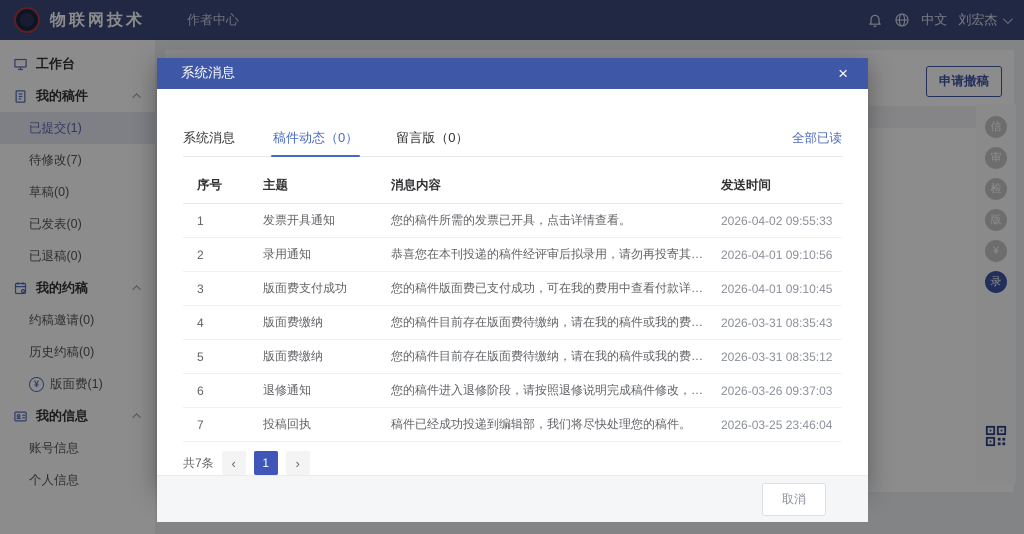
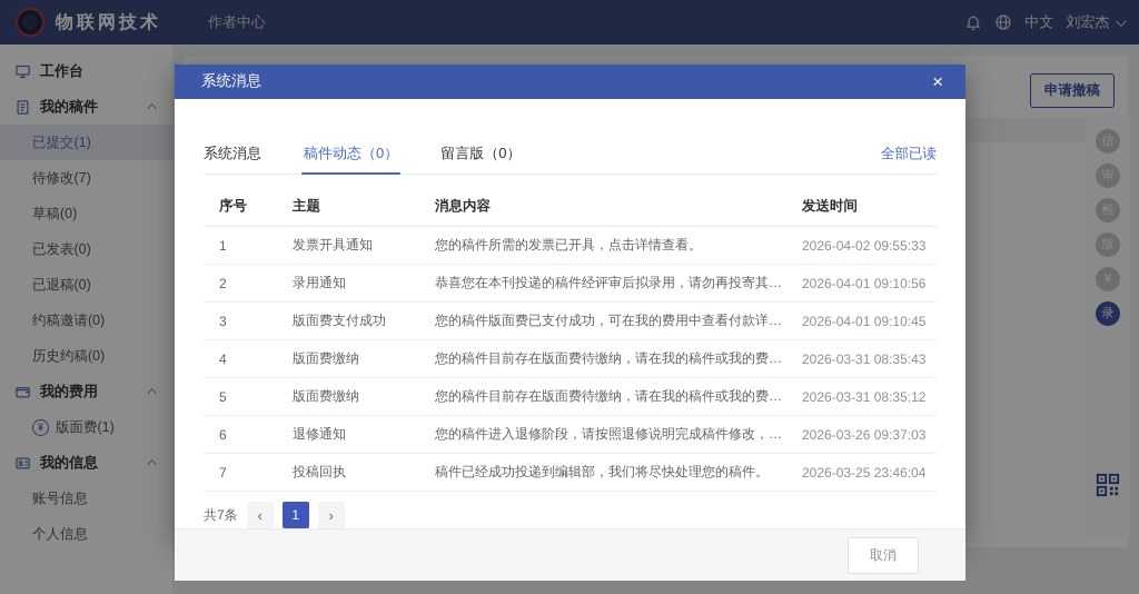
  物联网技术
  作者中心
  中文
  刘宏杰
  工作台
  我的稿件
  已提交(1)
  待修改(7)
  草稿(0)
  已发表(0)
  已退稿(0)
- 我的约稿
  约稿邀请(0)
  历史约稿(0)
+ 我的费用
  ¥
  版面费(1)
  我的信息
  账号信息
  个人信息
  申请撤稿
  信
  审
  检
  版
  ¥
  录
  系统消息
  ×
  系统消息
  稿件动态（0）
  留言版（0）
  全部已读
  序号	主题	消息内容	发送时间
  1	发票开具通知	您的稿件所需的发票已开具，点击详情查看。	2026-04-02 09:55:33
  2	录用通知	恭喜您在本刊投递的稿件经评审后拟录用，请勿再投寄其他	2026-04-01 09:10:56
  3	版面费支付成功	您的稿件版面费已支付成功，可在我的费用中查看付款详情	2026-04-01 09:10:45
  4	版面费缴纳	您的稿件目前存在版面费待缴纳，请在我的稿件或我的费用	2026-03-31 08:35:43
  5	版面费缴纳	您的稿件目前存在版面费待缴纳，请在我的稿件或我的费用	2026-03-31 08:35:12
  6	退修通知	您的稿件进入退修阶段，请按照退修说明完成稿件修改，点	2026-03-26 09:37:03
  7	投稿回执	稿件已经成功投递到编辑部，我们将尽快处理您的稿件。	2026-03-25 23:46:04
  共7条
  ‹
  1
  ›
  取消
